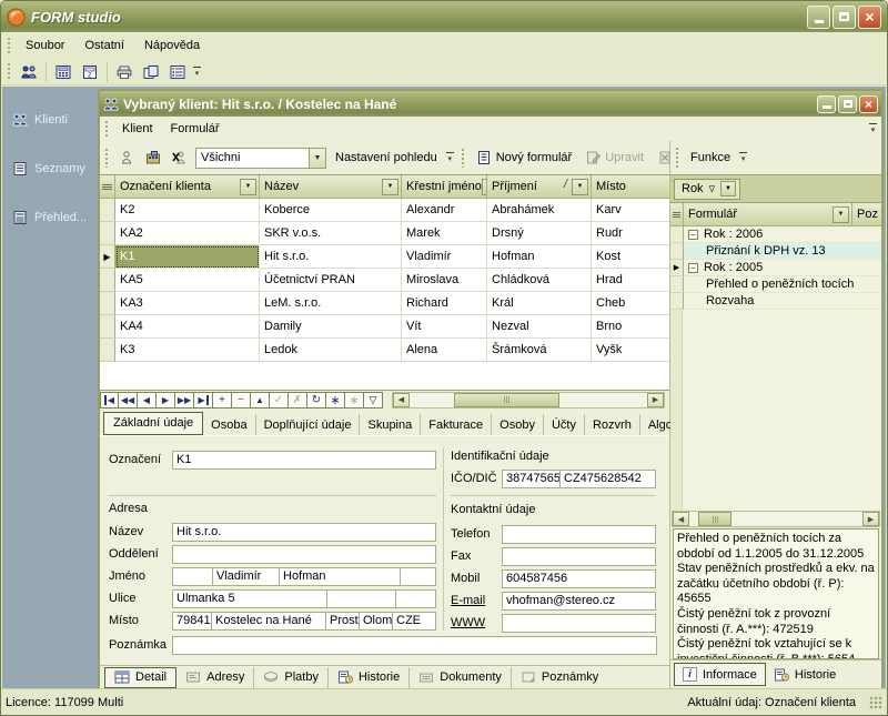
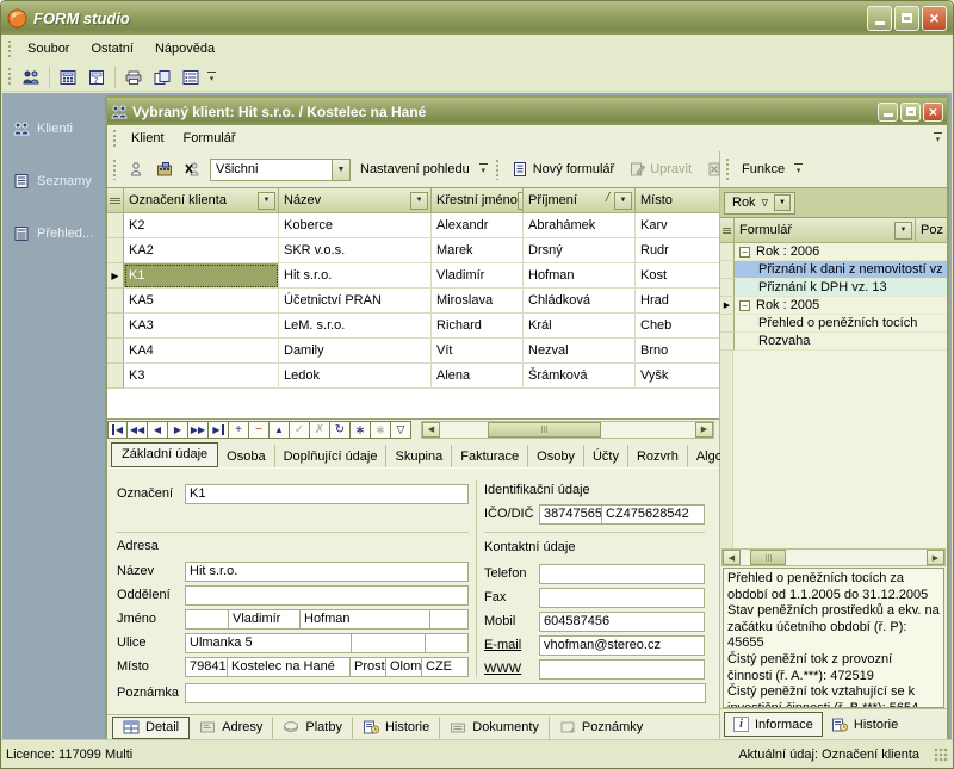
  FORM studio
  ×
  Soubor
  Ostatní
  Nápověda
  Klienti
  Seznamy
  Přehled...
  Vybraný klient: Hit s.r.o. / Kostelec na Hané
  ×
  Klient
  Formulář
  Všichni
  Nastavení pohledu
  Nový formulář
  Upravit
  Označení klienta
  Název
  Křestní jméno
  Příjmení
  /
  Místo
  K2
  Koberce
  Alexandr
  Abrahámek
  Karv
  KA2
  SKR v.o.s.
  Marek
  Drsný
  Rudr
  ▶
  K1
  Hit s.r.o.
  Vladimír
  Hofman
  Kost
  KA5
  Účetnictví PRAN
  Miroslava
  Chládková
  Hrad
  KA3
  LeM. s.r.o.
  Richard
  Král
  Cheb
  KA4
  Damily
  Vít
  Nezval
  Brno
  K3
  Ledok
  Alena
  Šrámková
  Vyšk
  ◀
  ◀◀
  ◀
  ▶
  ▶▶
  ▶
  +
  −
  ▲
  ✓
  ✗
  ↻
  ∗
  ∗
  ▽
  Základní údaje
  Osoba
  Doplňující údaje
  Skupina
  Fakturace
  Osoby
  Účty
  Rozvrh
  Označení
  K1
  Adresa
  Název
  Hit s.r.o.
  Oddělení
  Jméno
  Vladimír
  Hofman
  Ulice
  Ulmanka 5
  Místo
  79841
  Kostelec na Hané
  Prost
  Olom
  CZE
  Poznámka
  Identifikační údaje
  IČO/DIČ
  38747565
  CZ475628542
  Kontaktní údaje
  Telefon
  Fax
  Mobil
  604587456
  E-mail
  vhofman@stereo.cz
  WWW
  Detail
  Adresy
  Platby
  Historie
  Dokumenty
  Poznámky
  Funkce
  Rok
  ∇
  Formulář
  Poz
  −
  Rok : 2006
+ Přiznání k dani z nemovitostí vz
  Přiznání k DPH vz. 13
  −
  Rok : 2005
  Přehled o peněžních tocích
  Rozvaha
  Přehled o peněžních tocích za období od 1.1.2005 do 31.12.2005
  Stav peněžních prostředků a ekv. na začátku účetního období (ř. P): 45655
  Čistý peněžní tok z provozní činnosti (ř. A.***): 472519
  i
  Informace
  Historie
  Licence: 117099 Multi
  Aktuální údaj: Označení klienta
